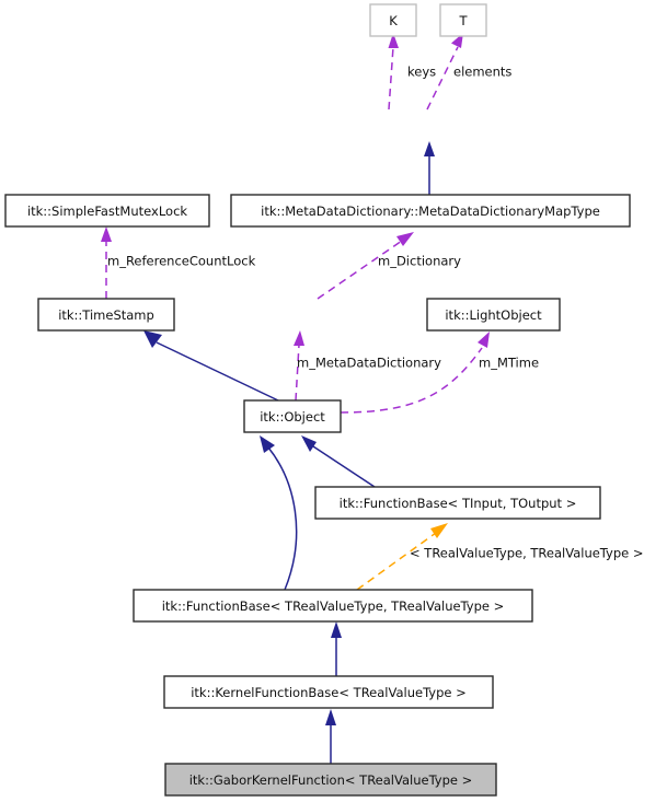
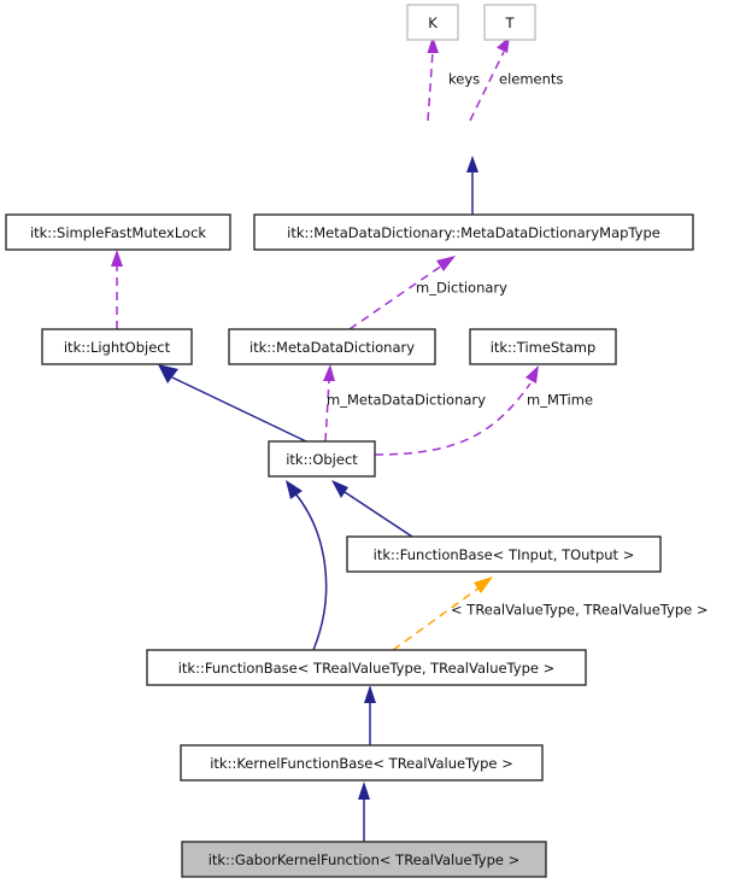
  keys
  elements
- m_ReferenceCountLock
  m_Dictionary
  m_MetaDataDictionary
  m_MTime
  < TRealValueType, TRealValueType >
  K
  T
  itk::SimpleFastMutexLock
  itk::MetaDataDictionary::MetaDataDictionaryMapType
- itk::TimeStamp
+ itk::LightObject
+ itk::MetaDataDictionary
- itk::LightObject
+ itk::TimeStamp
  itk::Object
  itk::FunctionBase< TInput, TOutput >
  itk::FunctionBase< TRealValueType, TRealValueType >
  itk::KernelFunctionBase< TRealValueType >
  itk::GaborKernelFunction< TRealValueType >
